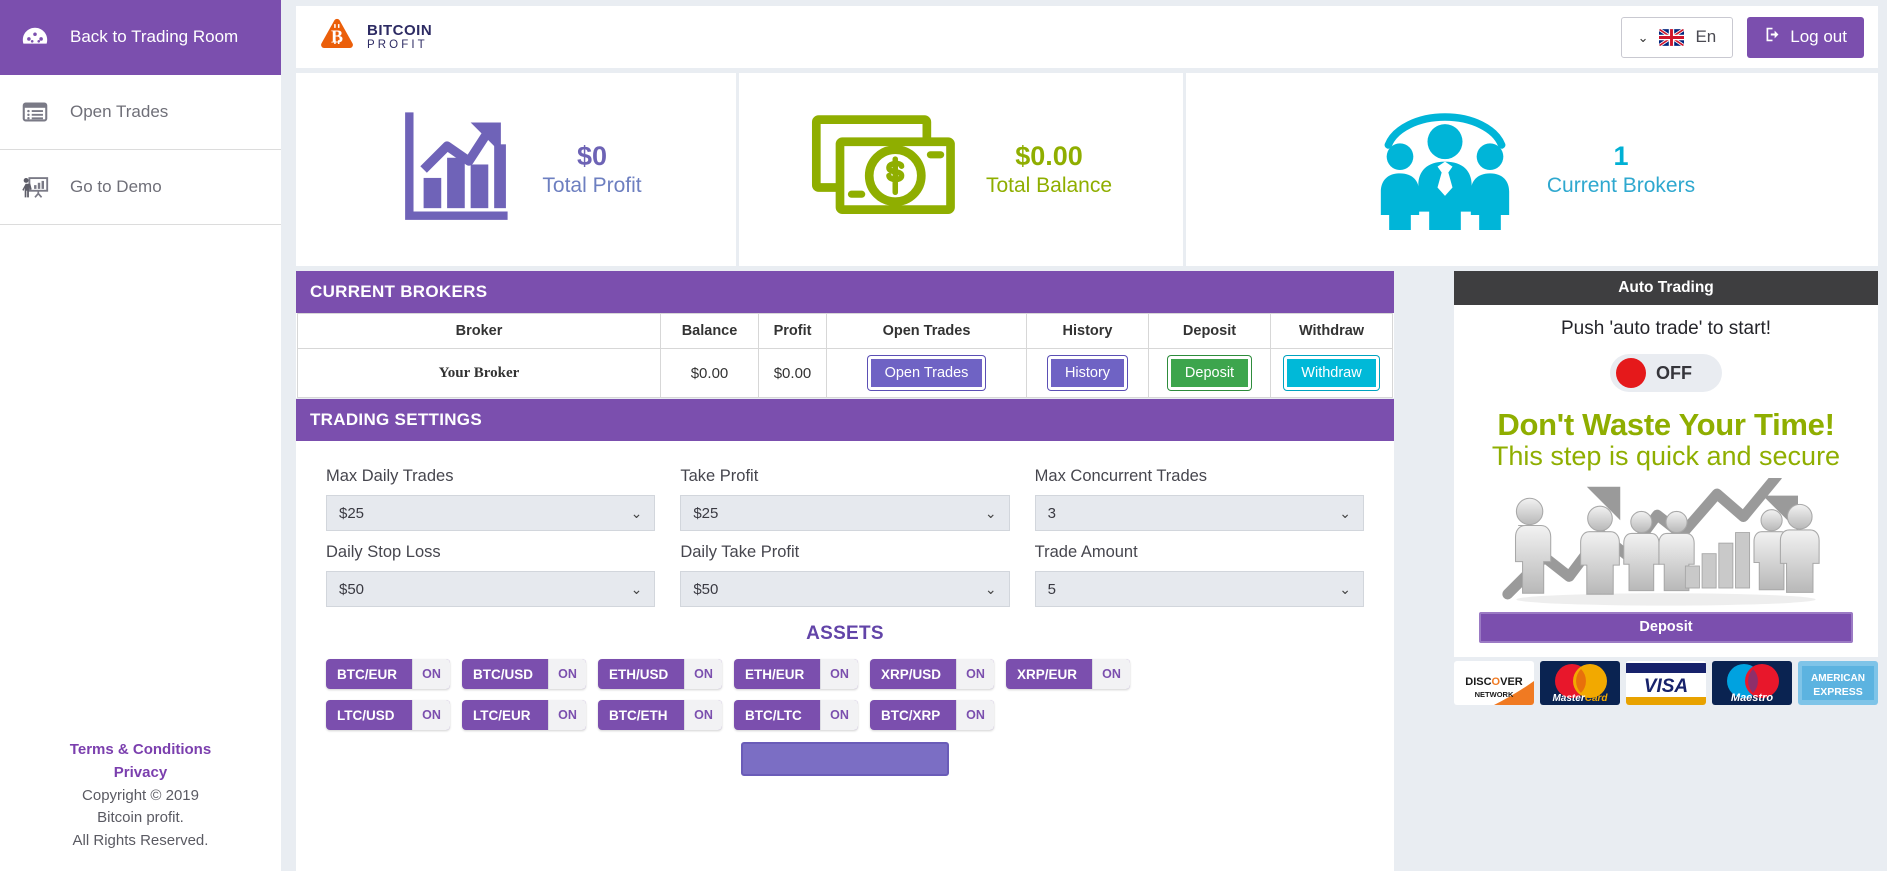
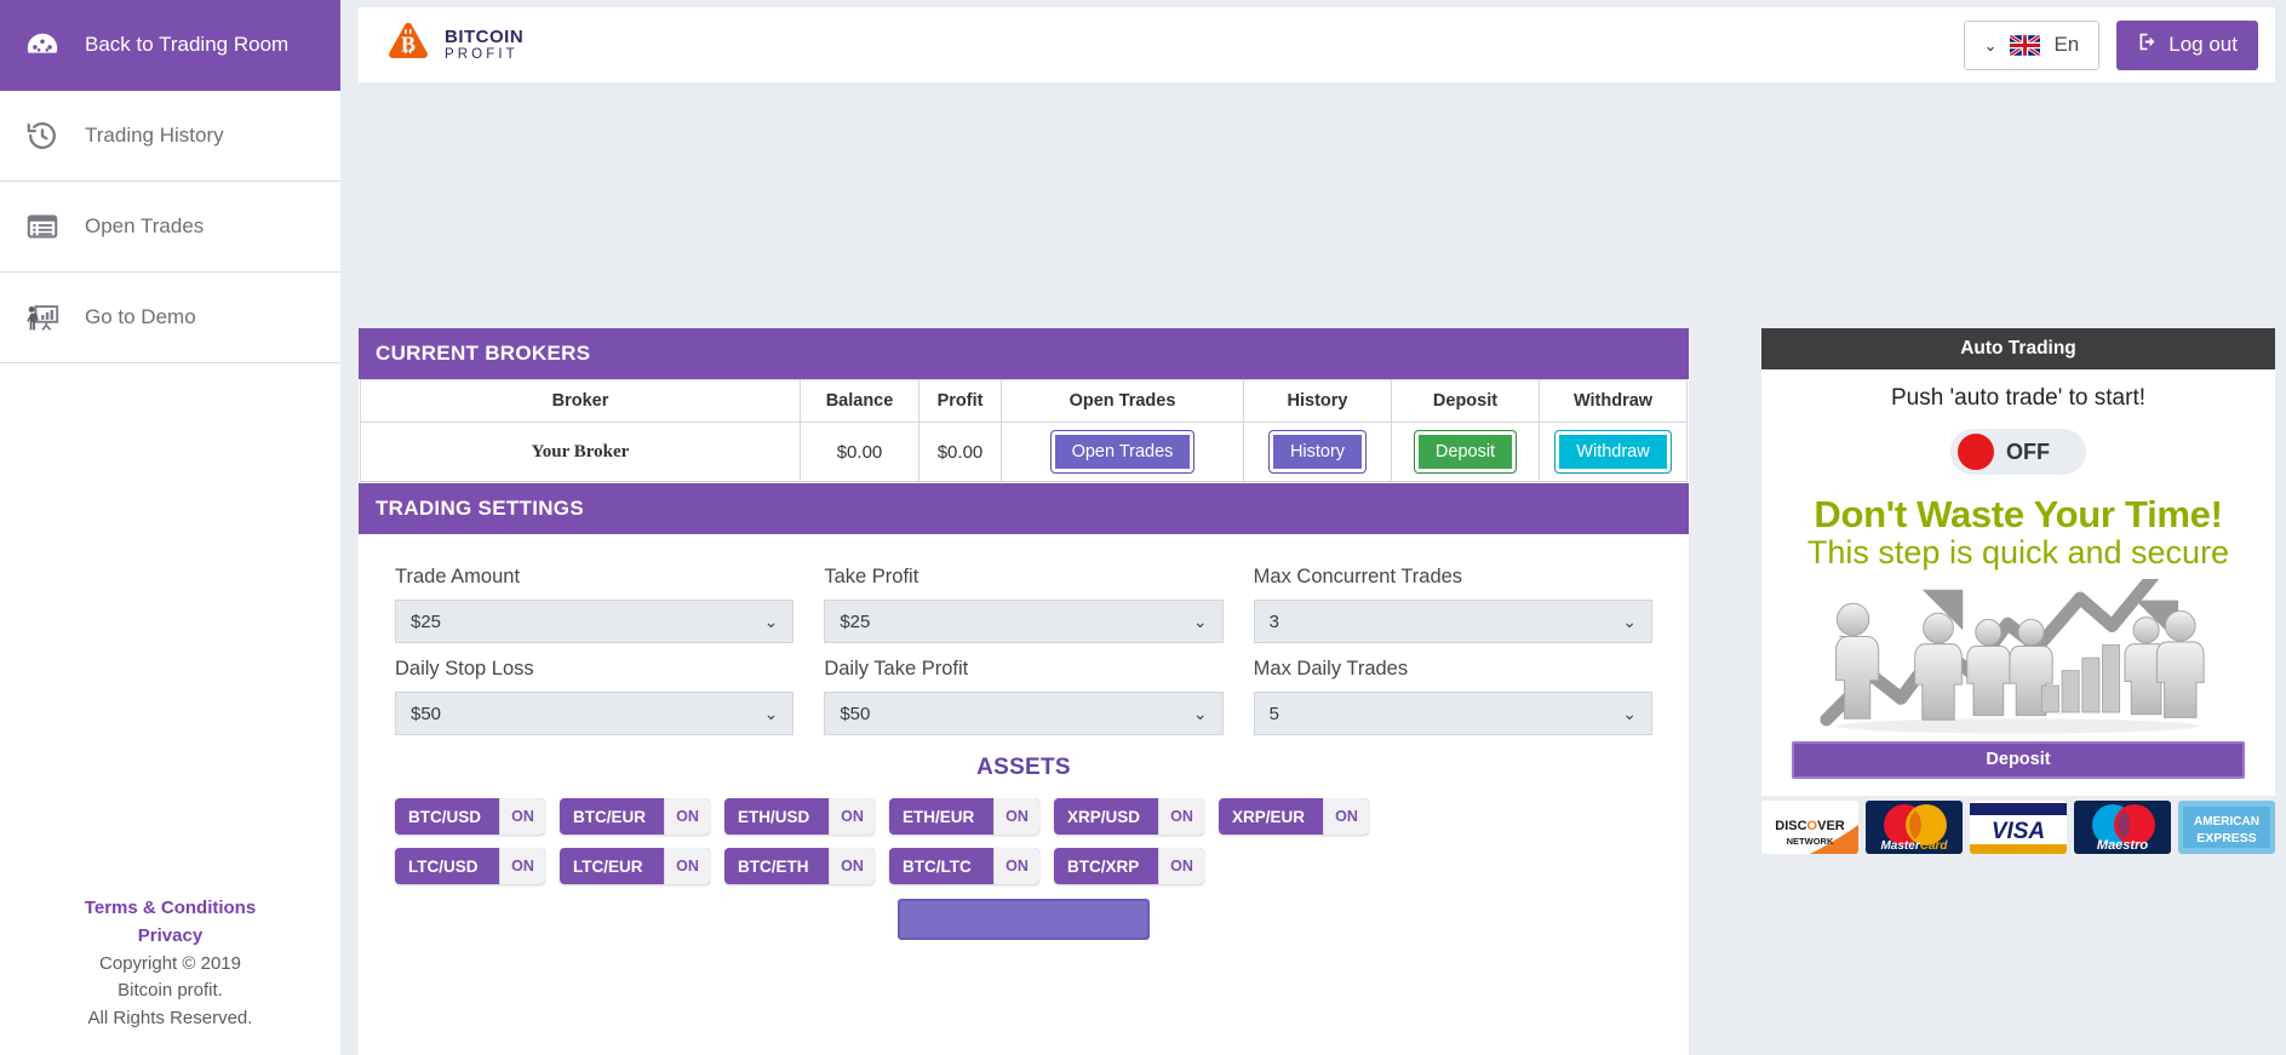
  Back to Trading Room
+ Trading History
  Open Trades
  Go to Demo
  Terms & Conditions
  Privacy
  Copyright © 2019
  Bitcoin profit.
  All Rights Reserved.
  B
  BITCOIN
  PROFIT
  ⌄
  En
  Log out
- $0
- Total Profit
- $0.00
- Total Balance
- 1
- Current Brokers
  CURRENT BROKERS
  Broker	Balance	Profit	Open Trades	History	Deposit	Withdraw
  Your Broker	$0.00	$0.00	Open Trades	History	Deposit	Withdraw
  TRADING SETTINGS
- Max Daily Trades
+ Trade Amount
  $25
  ⌄
  Take Profit
  $25
  ⌄
  Max Concurrent Trades
  3
  ⌄
  Daily Stop Loss
  $50
  ⌄
  Daily Take Profit
  $50
  ⌄
- Trade Amount
+ Max Daily Trades
  5
  ⌄
  ASSETS
- BTC/EUR
+ BTC/USD
  ON
- BTC/USD
+ BTC/EUR
  ON
  ETH/USD
  ON
  ETH/EUR
  ON
  XRP/USD
  ON
  XRP/EUR
  ON
  LTC/USD
  ON
  LTC/EUR
  ON
  BTC/ETH
  ON
  BTC/LTC
  ON
  BTC/XRP
  ON
  Auto Trading
  Push 'auto trade' to start!
  OFF
  Don't Waste Your Time!
  This step is quick and secure
  Deposit
  DISCOVER
  NETWORK
  MasterCard
  VISA
  Maestro
  AMERICAN
  EXPRESS
